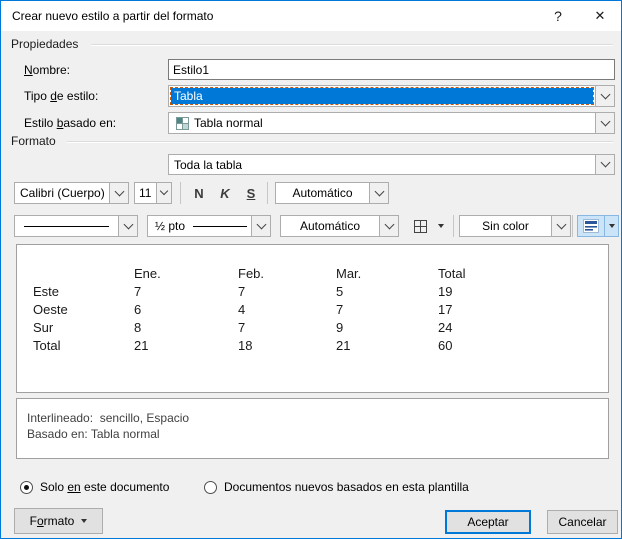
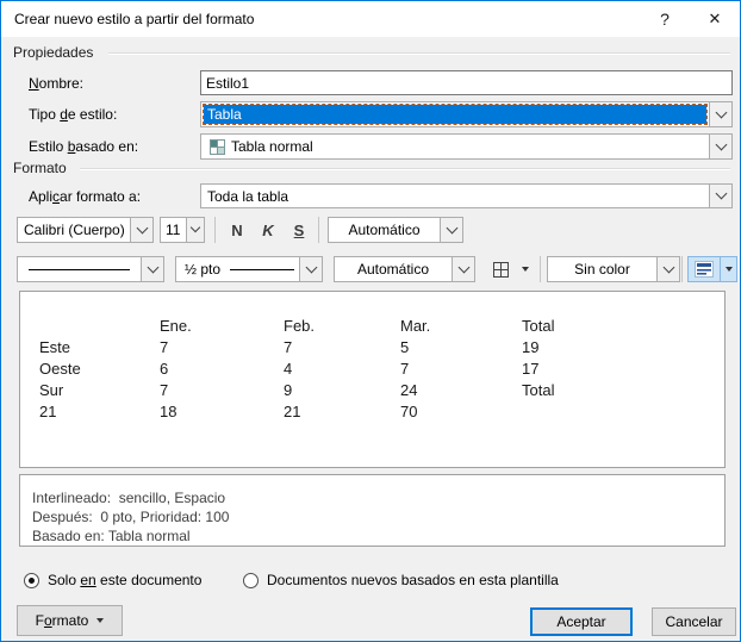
  Crear nuevo estilo a partir del formato
  ?
  ✕
  Propiedades
  Nombre:
  Estilo1
  Tipo de estilo:
  Tabla
  Estilo basado en:
  Tabla normal
  Formato
+ Aplicar formato a:
  Toda la tabla
  Calibri (Cuerpo)
  11
  N
  K
  S
  Automático
  ½ pto
  Automático
  Sin color
  Ene.
  Feb.
  Mar.
  Total
  Este
  7
  7
  5
  19
  Oeste
  6
  4
  7
  17
  Sur
- 8
  7
  9
  24
  Total
  21
  18
  21
- 60
+ 70
  Interlineado: sencillo, Espacio
+ Después: 0 pto, Prioridad: 100
  Basado en: Tabla normal
  Solo en este documento
  Documentos nuevos basados en esta plantilla
  Formato
  Aceptar
  Cancelar
